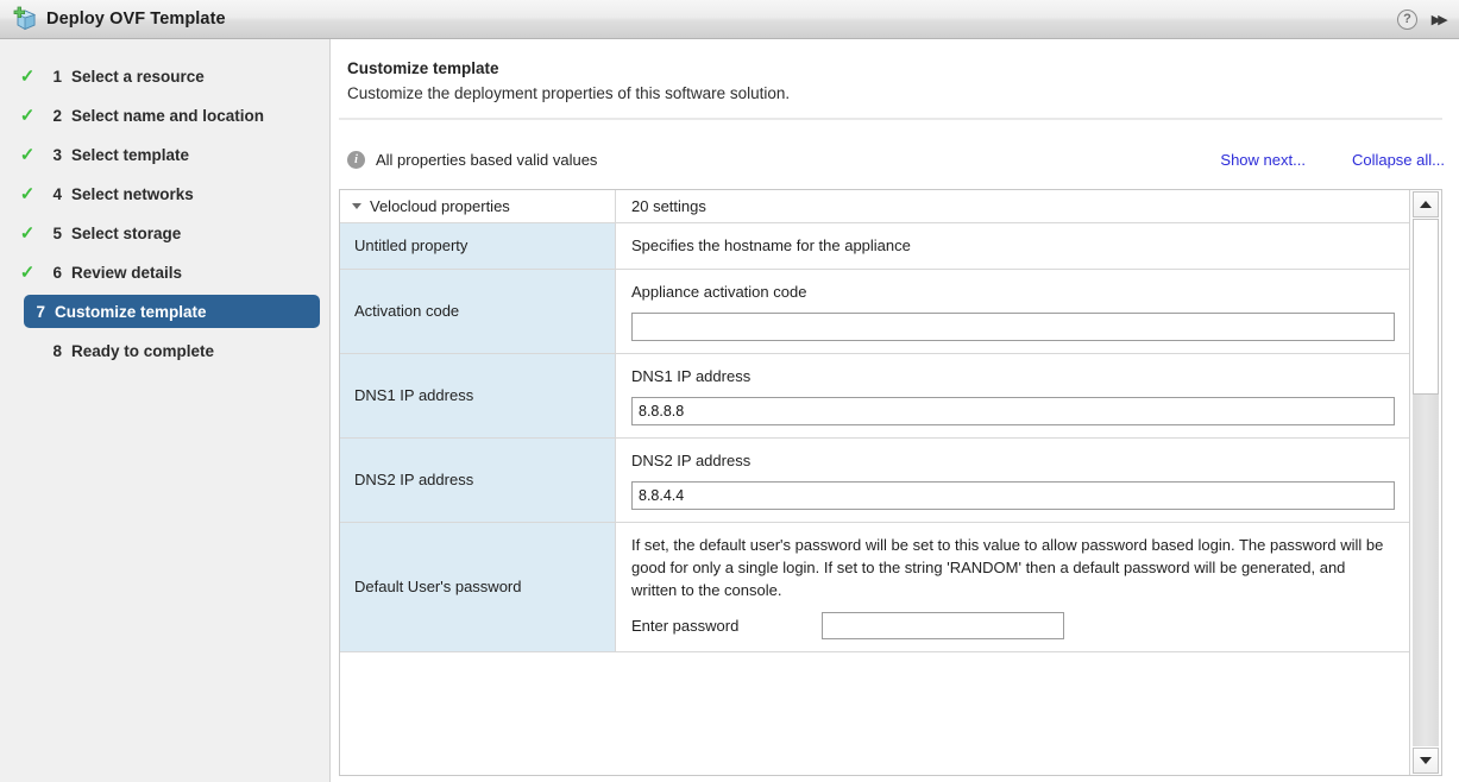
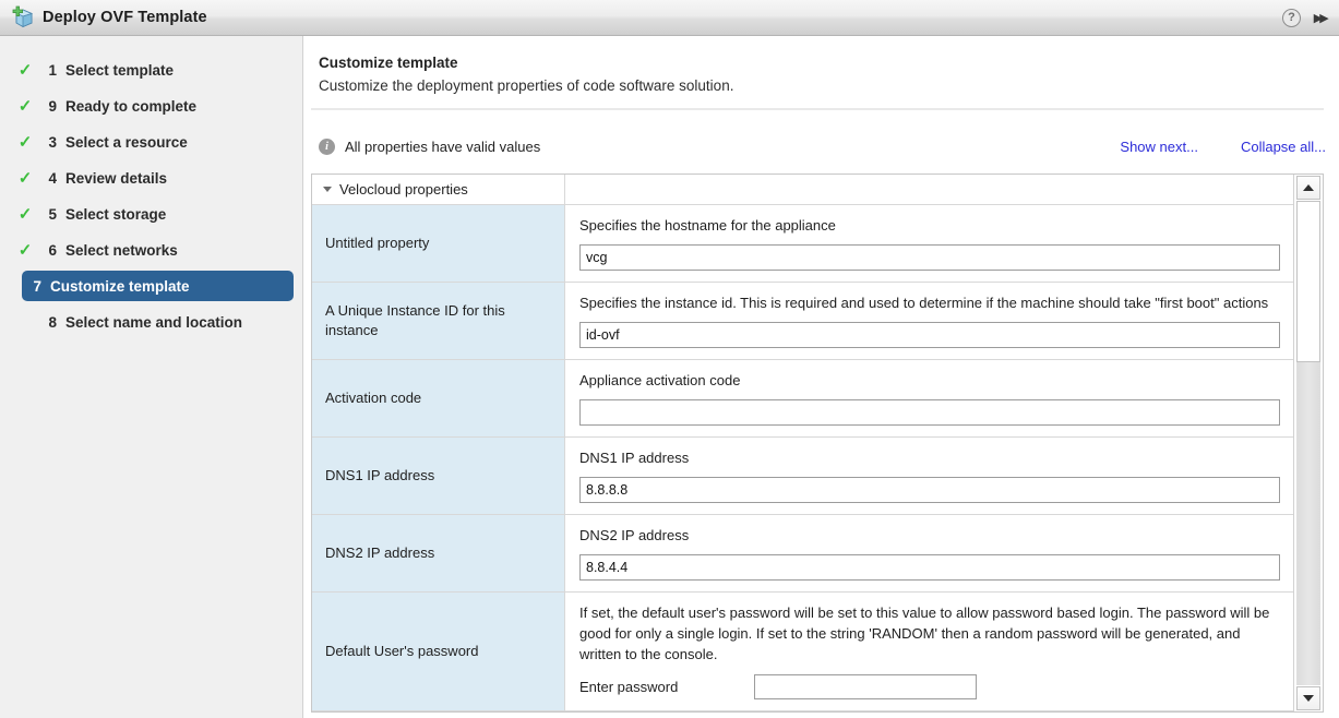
  Deploy OVF Template
  ?
  ▸▸
  ✓
  1
- Select a resource
+ Select template
  ✓
- 2
+ 9
- Select name and location
+ Ready to complete
  ✓
  3
- Select template
+ Select a resource
  ✓
  4
- Select networks
+ Review details
  ✓
  5
  Select storage
  ✓
  6
- Review details
+ Select networks
  7
  Customize template
  8
- Ready to complete
+ Select name and location
  Customize template
- Customize the deployment properties of this software solution.
+ Customize the deployment properties of code software solution.
  i
- All properties based valid values
+ All properties have valid values
  Show next...
  Collapse all...
  Velocloud properties
- 20 settings
  Untitled property
  Specifies the hostname for the appliance
+ vcg
+ A Unique Instance ID for this instance
+ Specifies the instance id. This is required and used to determine if the machine should take "first boot" actions
+ id-ovf
  Activation code
  Appliance activation code
  DNS1 IP address
  DNS1 IP address
  8.8.8.8
  DNS2 IP address
  DNS2 IP address
  8.8.4.4
  Default User's password
- If set, the default user's password will be set to this value to allow password based login. The password will be good for only a single login. If set to the string 'RANDOM' then a default password will be generated, and written to the console.
+ If set, the default user's password will be set to this value to allow password based login. The password will be good for only a single login. If set to the string 'RANDOM' then a random password will be generated, and written to the console.
  Enter password
